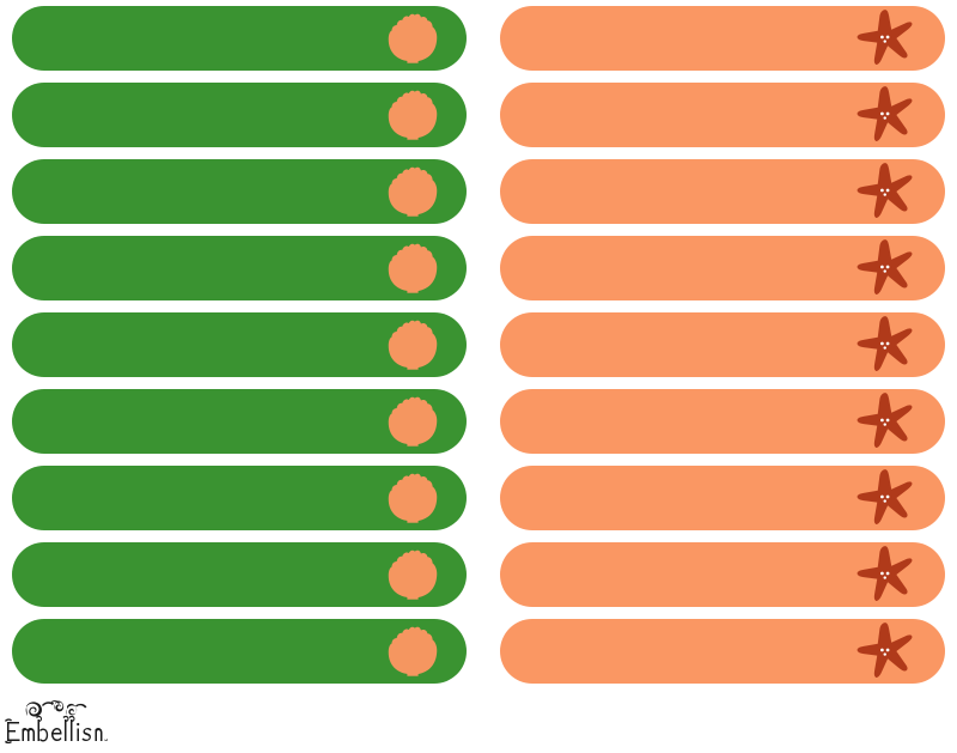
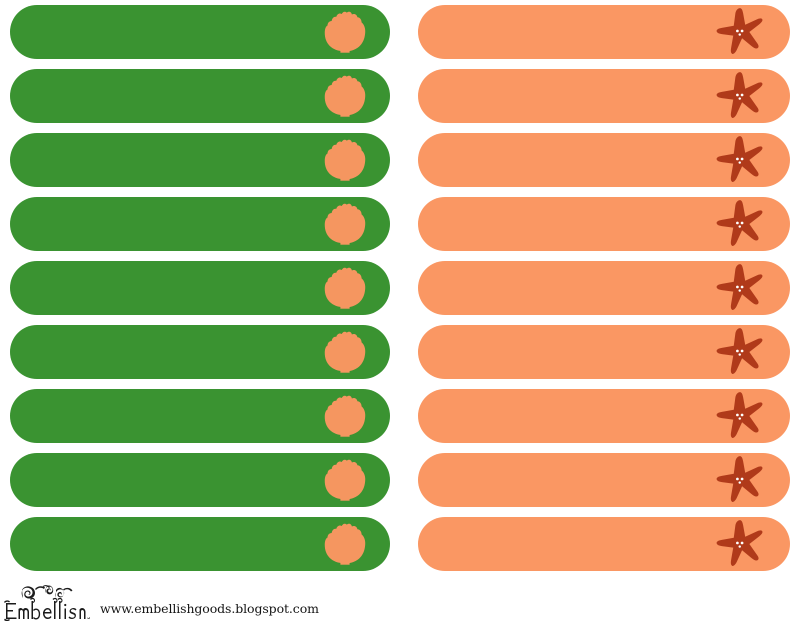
+ www.embellishgoods.blogspot.com
